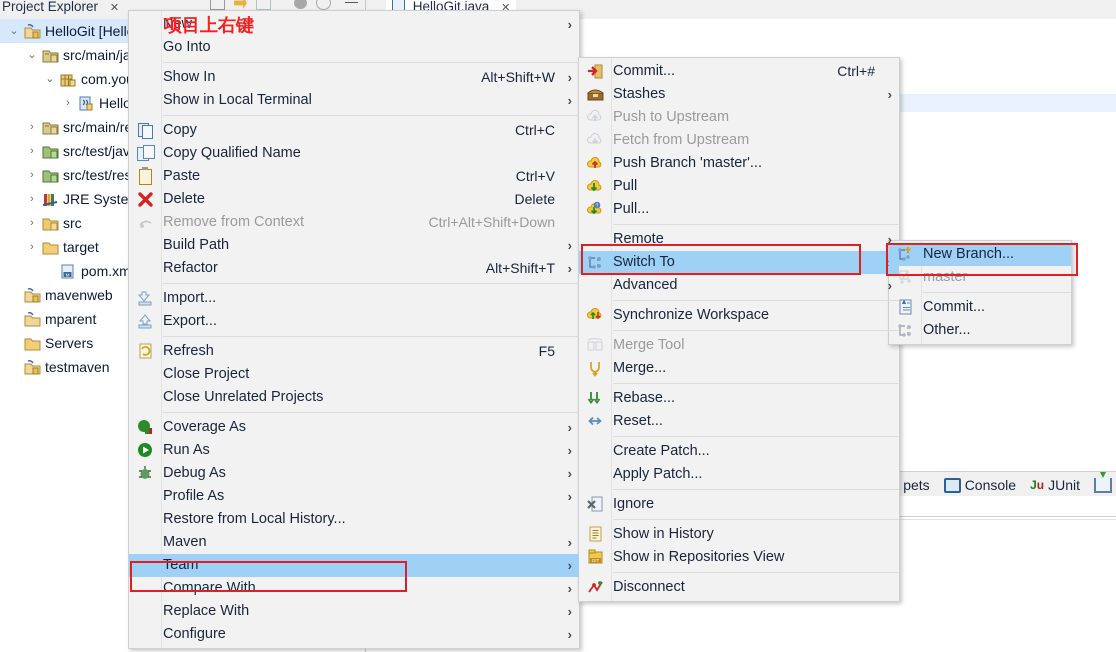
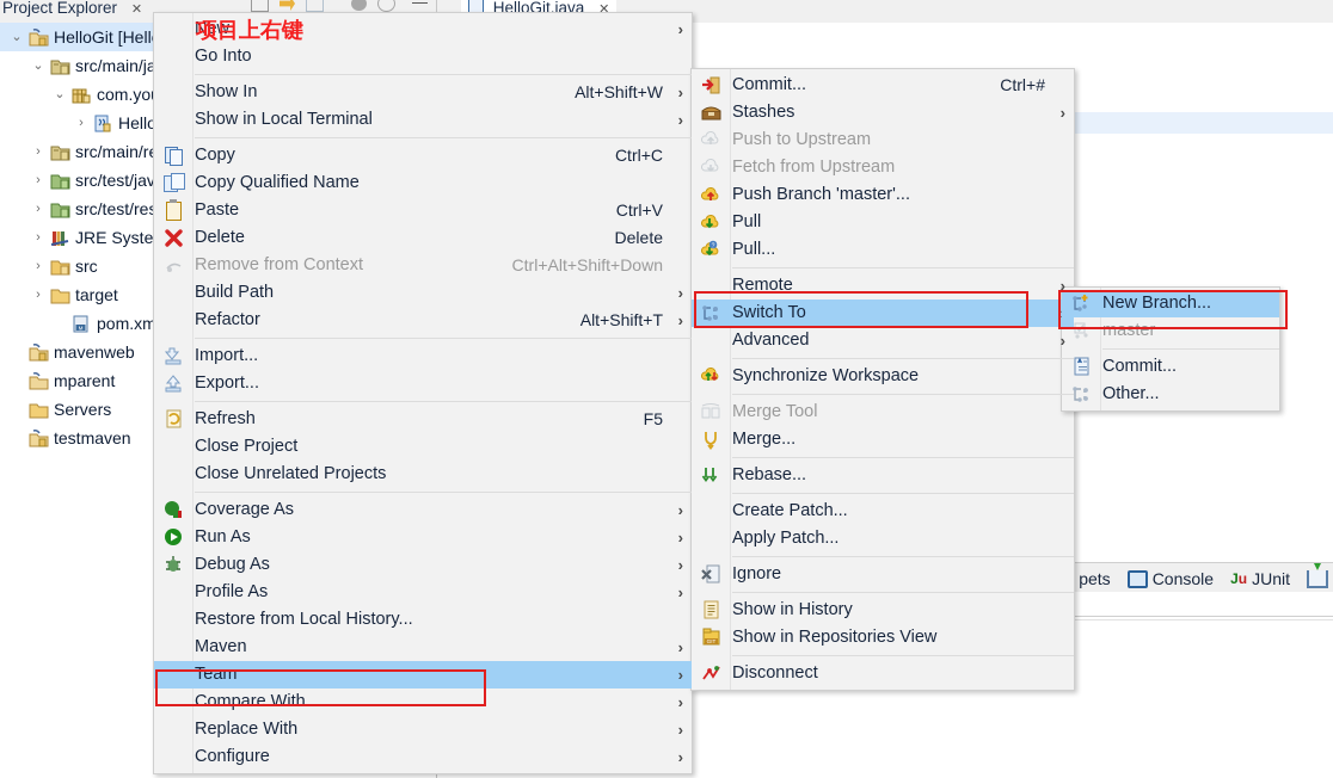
  HelloGit.java ✕
  pets
  Console
  Ju
  JUnit
  Project Explorer ✕
  —
  ⌄
  ⌄
  src/main/ja
  ⌄
  ›
  ›
  ›
  src/test/jav
  ›
  ›
  ›
  src
  ›
  target
  pom.xm
  mavenweb
  mparent
  Servers
  testmaven
  New
  ›
  Go Into
  Show In
  Alt+Shift+W
  ›
  Show in Local Terminal
  ›
  Copy
  Ctrl+C
  Copy Qualified Name
  Paste
  Ctrl+V
  Delete
  Delete
  Remove from Context
  Ctrl+Alt+Shift+Down
  Build Path
  ›
  Refactor
  Alt+Shift+T
  ›
  Import...
  Export...
  Refresh
  F5
  Close Project
  Close Unrelated Projects
  Coverage As
  ›
  Run As
  ›
  Debug As
  ›
  Profile As
  ›
  Restore from Local History...
  Maven
  ›
  Team
  ›
  Compare With
  ›
  Replace With
  ›
  Configure
  ›
  Commit...
  Ctrl+#
  Stashes
  ›
  Push to Upstream
  Fetch from Upstream
  Push Branch 'master'...
  Pull
  Pull...
  Remote
  ›
  Switch To
  Advanced
  ›
  Synchronize Workspace
  Merge Tool
  Merge...
  Rebase...
- Reset...
  Create Patch...
  Apply Patch...
  Ignore
  Show in History
  Show in Repositories View
  Disconnect
  New Branch...
  master
  Commit...
  Other...
  项目上右键
